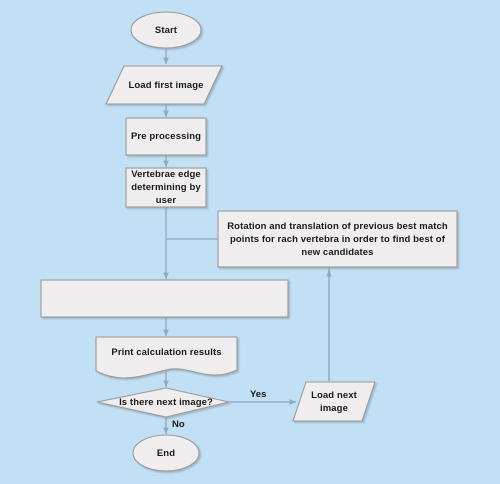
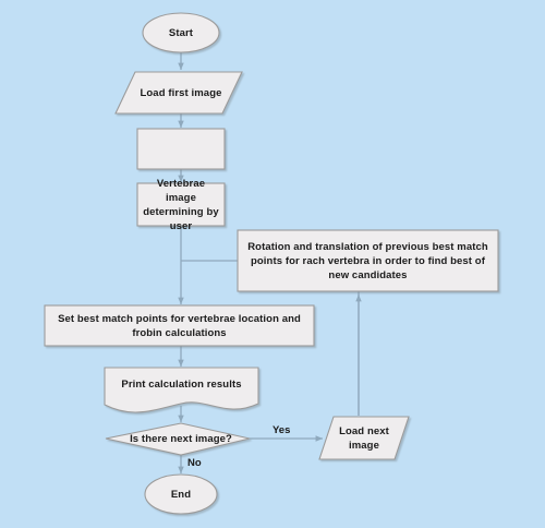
  Start
  Load first image
- Pre processing
- Vertebrae edge determining by user
+ Vertebrae image determining by user
  Rotation and translation of previous best match points for rach vertebra in order to find best of new candidates
+ Set best match points for vertebrae location and frobin calculations
  Print calculation results
  Is there next image?
  Load next image
  End
  Yes
  No
